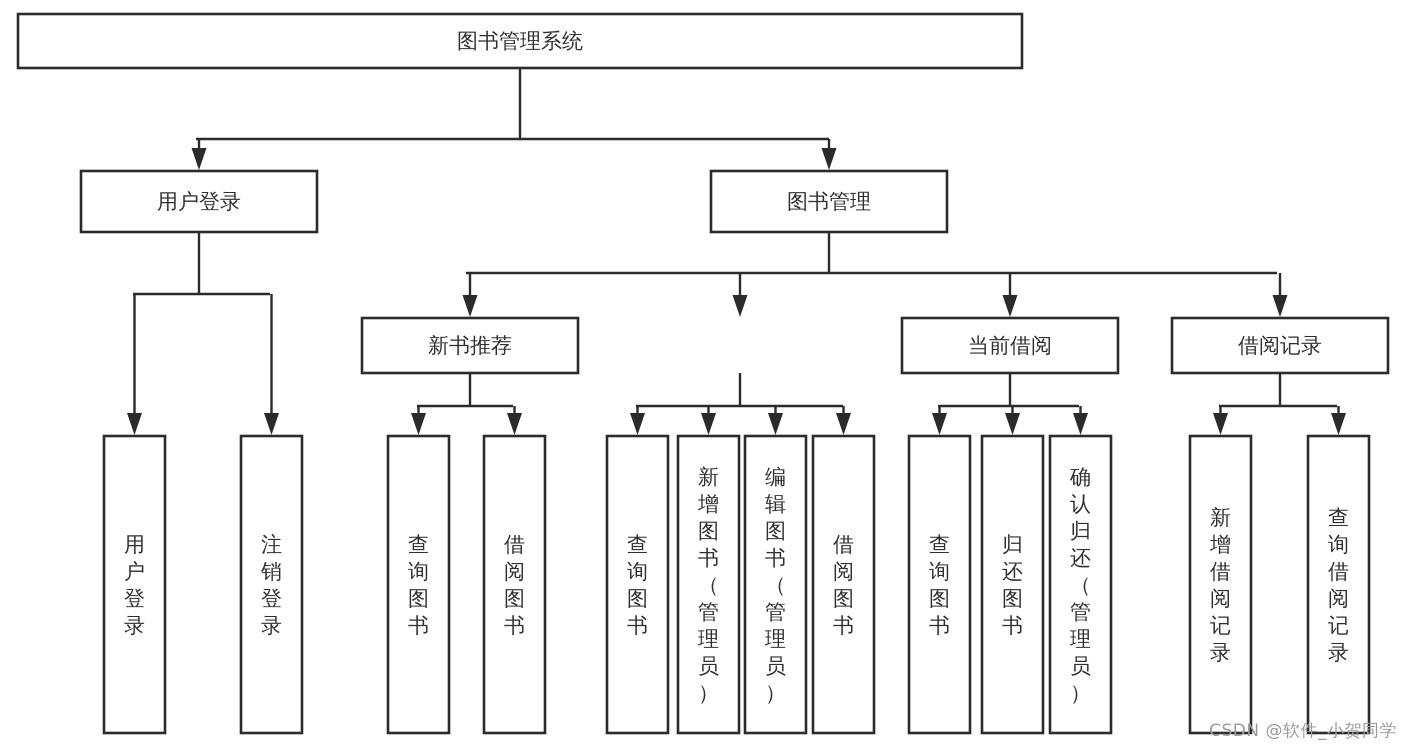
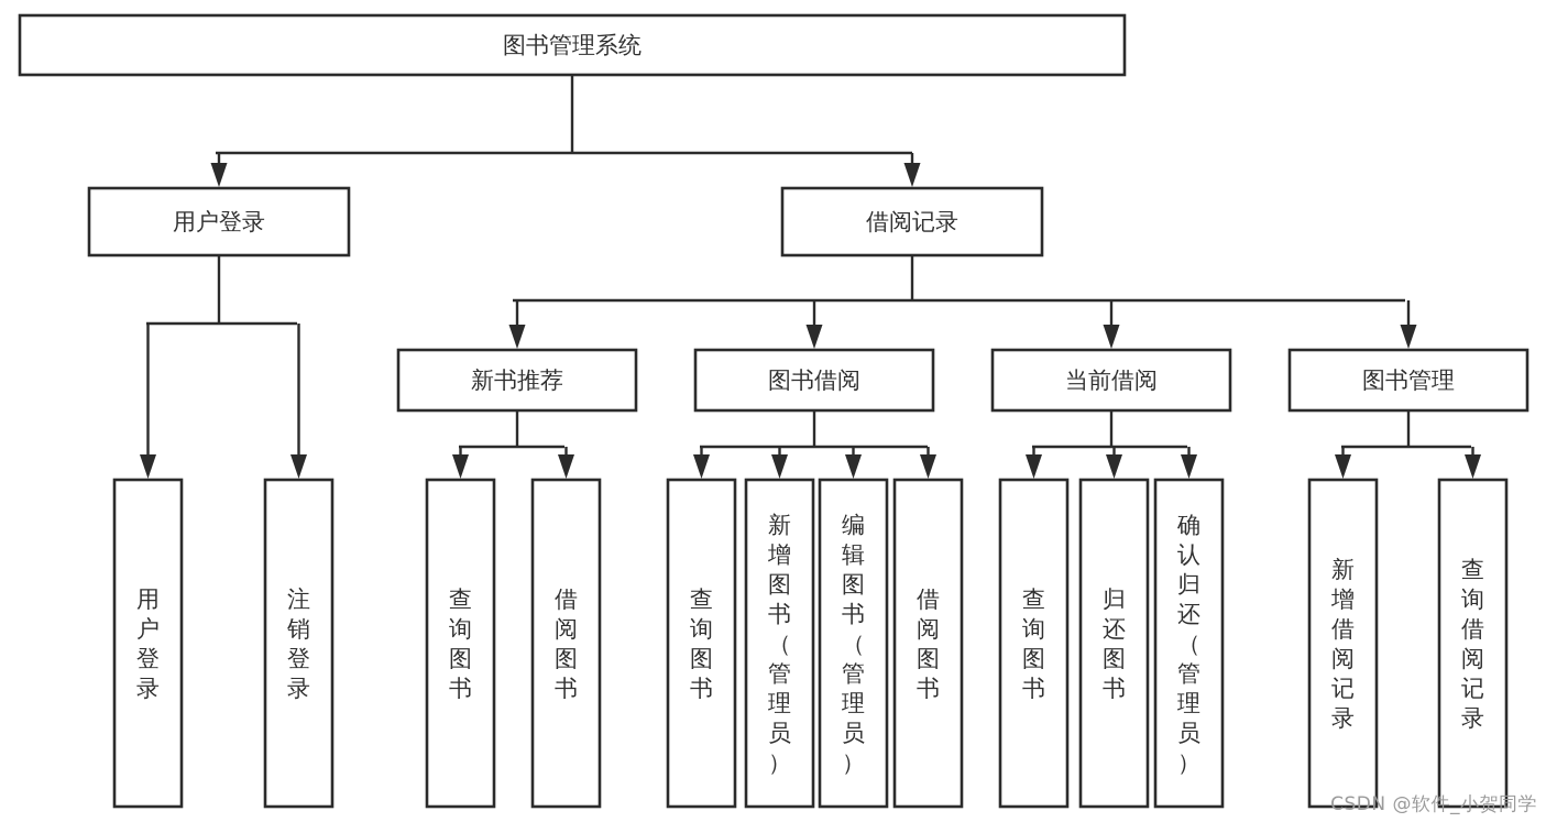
  图书管理系统
  用户登录
- 图书管理
+ 借阅记录
  新书推荐
+ 图书借阅
  当前借阅
- 借阅记录
+ 图书管理
  用户登录
  注销登录
  查询图书
  借阅图书
  查询图书
  新增图书（管理员）
  编辑图书（管理员）
  借阅图书
  查询图书
  归还图书
  确认归还（管理员）
  新增借阅记录
  查询借阅记录
  CSDN @软件_小贺同学
